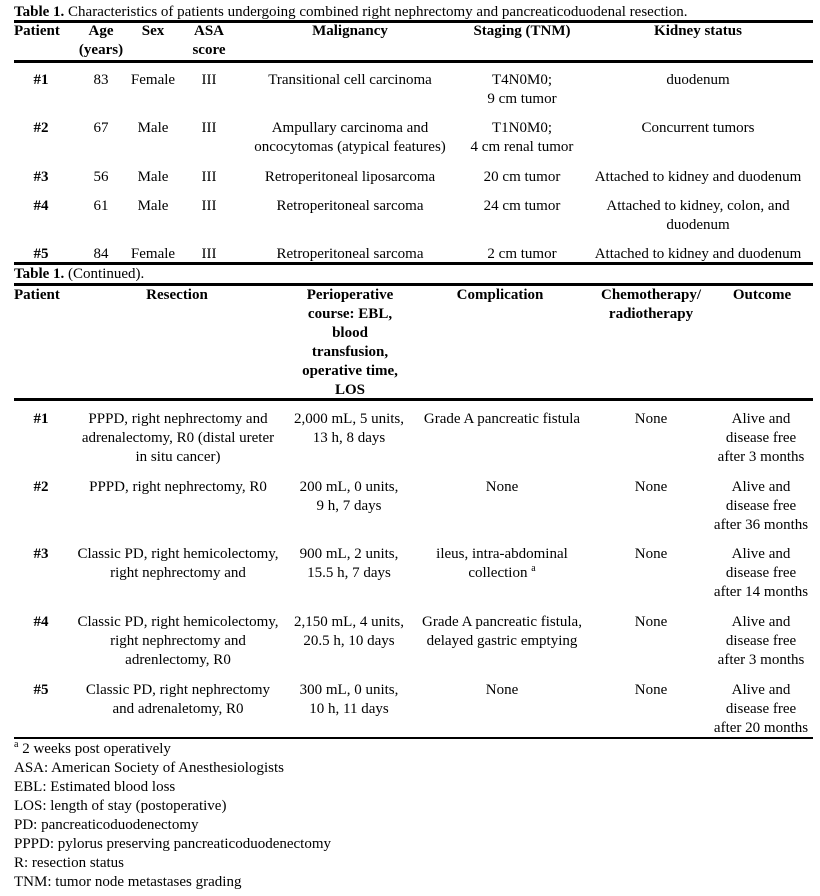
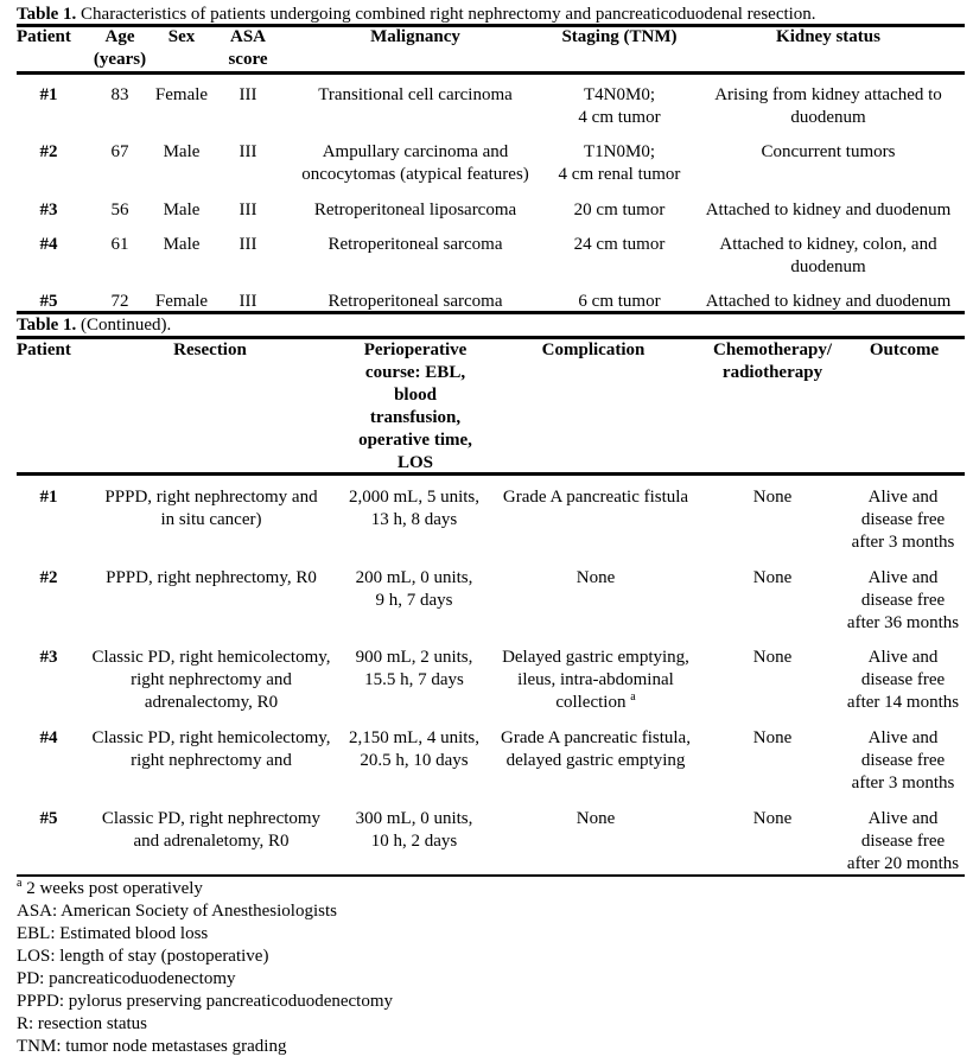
  Table 1. Characteristics of patients undergoing combined right nephrectomy and pancreaticoduodenal resection.
  Patient
  Age
  (years)
  Sex
  ASA
  score
  Malignancy
  Staging (TNM)
  Kidney status
  #1
  83
  Female
  III
  Transitional cell carcinoma
  T4N0M0;
- 9 cm tumor
+ 4 cm tumor
+ Arising from kidney attached to
  duodenum
  #2
  67
  Male
  III
  Ampullary carcinoma and
  oncocytomas (atypical features)
  T1N0M0;
  4 cm renal tumor
  Concurrent tumors
  #3
  56
  Male
  III
  Retroperitoneal liposarcoma
  20 cm tumor
  Attached to kidney and duodenum
  #4
  61
  Male
  III
  Retroperitoneal sarcoma
  24 cm tumor
  Attached to kidney, colon, and
  duodenum
  #5
- 84
+ 72
  Female
  III
  Retroperitoneal sarcoma
- 2 cm tumor
+ 6 cm tumor
  Attached to kidney and duodenum
  Table 1. (Continued).
  Patient
  Resection
  Perioperative
  course: EBL,
  blood
  transfusion,
  operative time,
  LOS
  Complication
  Chemotherapy/
  radiotherapy
  Outcome
  #1
  PPPD, right nephrectomy and
- adrenalectomy, R0 (distal ureter
  in situ cancer)
  2,000 mL, 5 units,
  13 h, 8 days
  Grade A pancreatic fistula
  None
  Alive and
  disease free
  after 3 months
  #2
  PPPD, right nephrectomy, R0
  200 mL, 0 units,
  9 h, 7 days
  None
  None
  Alive and
  disease free
  after 36 months
  #3
  Classic PD, right hemicolectomy,
  right nephrectomy and
+ adrenalectomy, R0
  900 mL, 2 units,
  15.5 h, 7 days
+ Delayed gastric emptying,
  ileus, intra-abdominal
  collection a
  None
  Alive and
  disease free
  after 14 months
  #4
  Classic PD, right hemicolectomy,
  right nephrectomy and
- adrenlectomy, R0
  2,150 mL, 4 units,
  20.5 h, 10 days
  Grade A pancreatic fistula,
  delayed gastric emptying
  None
  Alive and
  disease free
  after 3 months
  #5
  Classic PD, right nephrectomy
  and adrenaletomy, R0
  300 mL, 0 units,
- 10 h, 11 days
+ 10 h, 2 days
  None
  None
  Alive and
  disease free
  after 20 months
  a 2 weeks post operatively
  ASA: American Society of Anesthesiologists
  EBL: Estimated blood loss
  LOS: length of stay (postoperative)
  PD: pancreaticoduodenectomy
  PPPD: pylorus preserving pancreaticoduodenectomy
  R: resection status
  TNM: tumor node metastases grading
